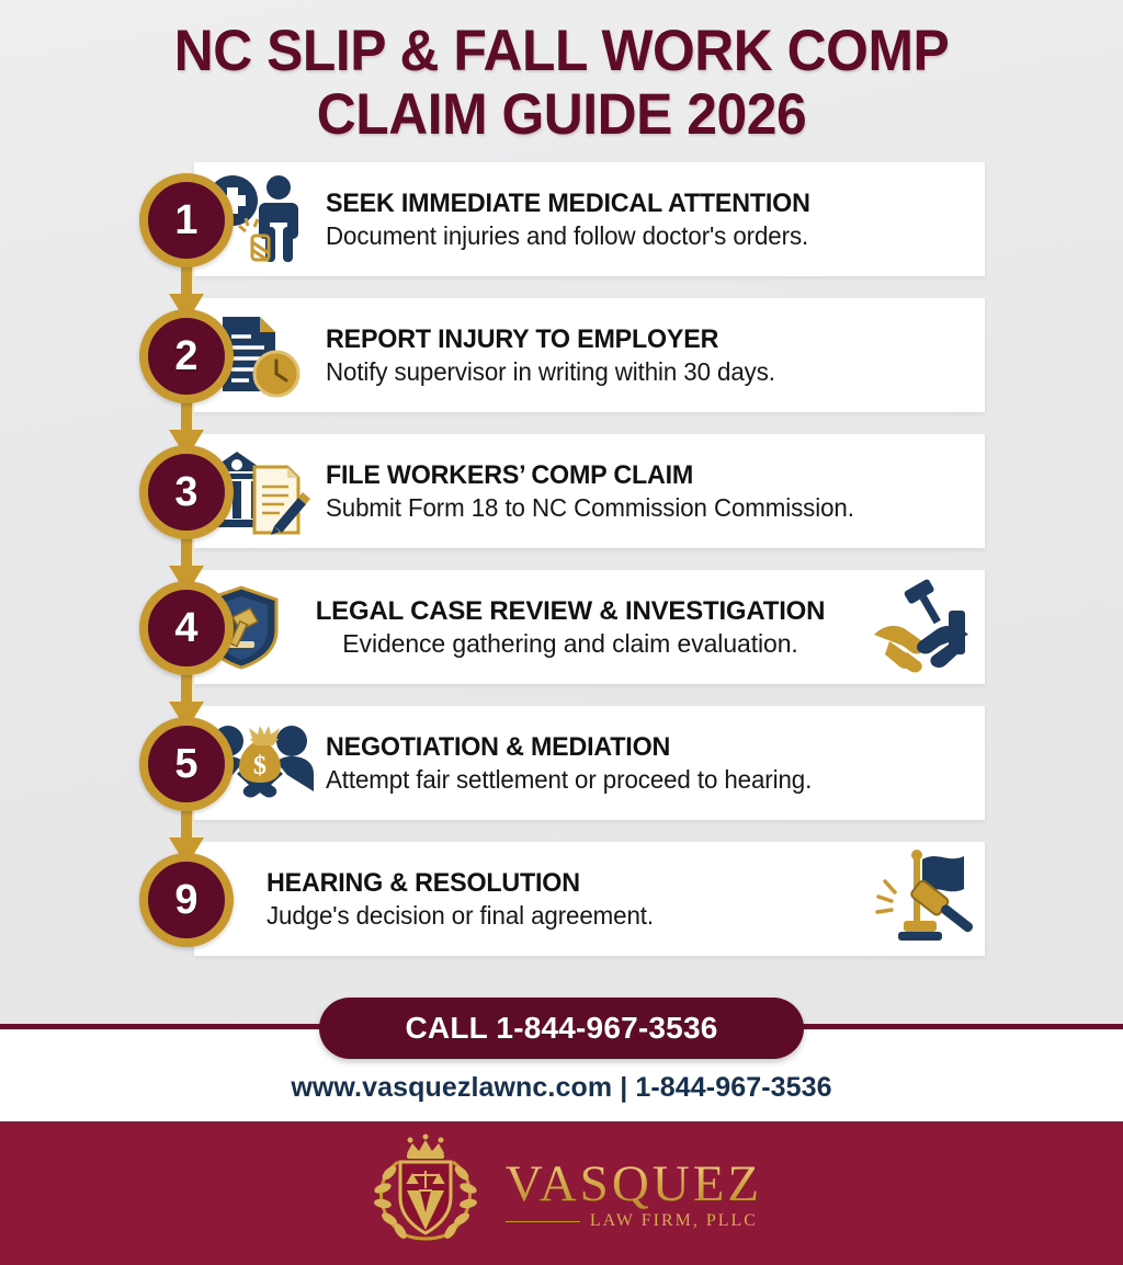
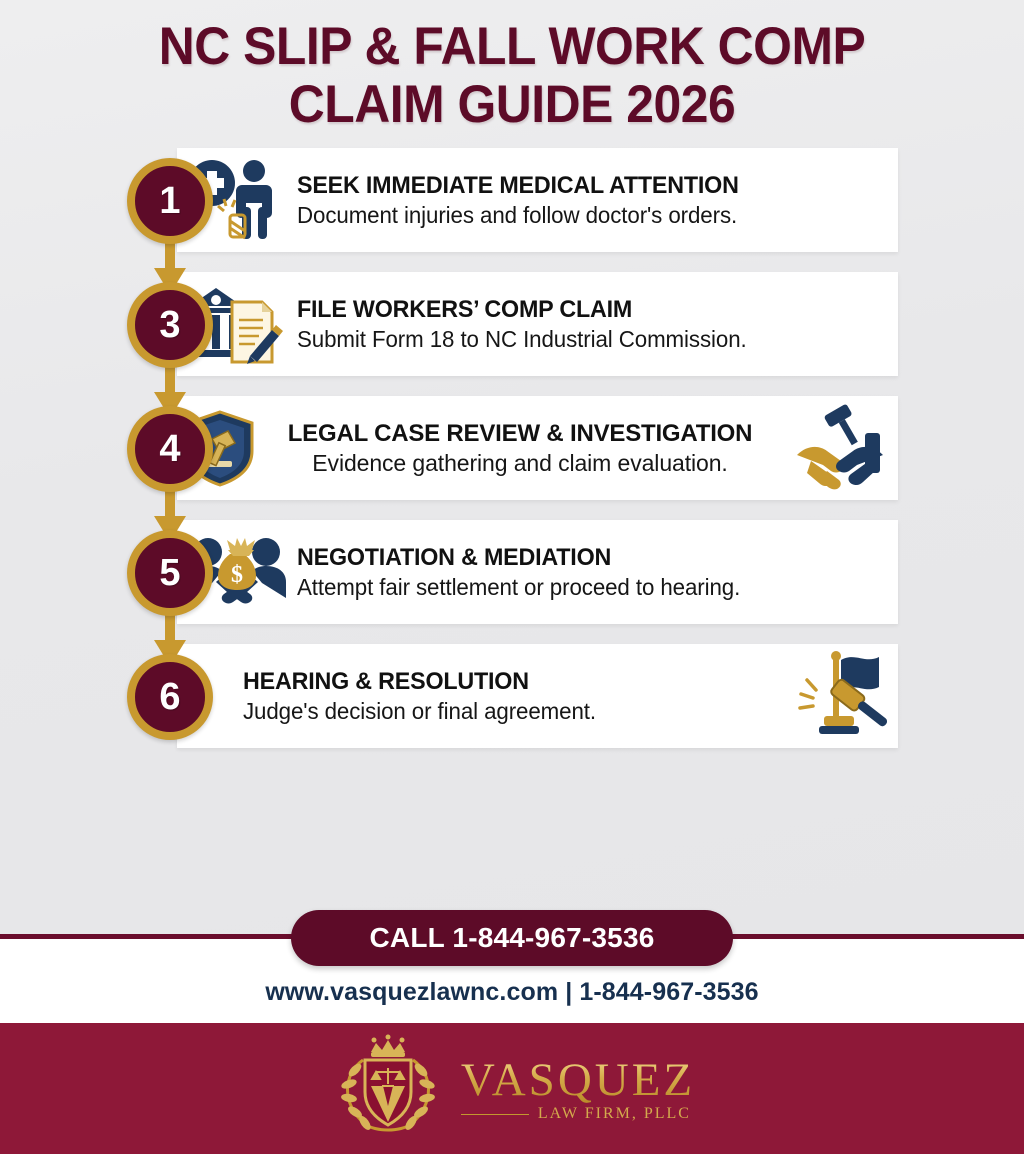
  NC SLIP & FALL WORK COMP
  CLAIM GUIDE 2026
  SEEK IMMEDIATE MEDICAL ATTENTION
  Document injuries and follow doctor's orders.
  1
- REPORT INJURY TO EMPLOYER
- Notify supervisor in writing within 30 days.
- 2
  FILE WORKERS’ COMP CLAIM
- Submit Form 18 to NC Commission Commission.
+ Submit Form 18 to NC Industrial Commission.
  3
  LEGAL CASE REVIEW & INVESTIGATION
  Evidence gathering and claim evaluation.
  4
  $
  NEGOTIATION & MEDIATION
  Attempt fair settlement or proceed to hearing.
  5
  HEARING & RESOLUTION
  Judge's decision or final agreement.
- 9
+ 6
  CALL 1-844-967-3536
  www.vasquezlawnc.com | 1-844-967-3536
  VASQUEZ
  LAW FIRM, PLLC
